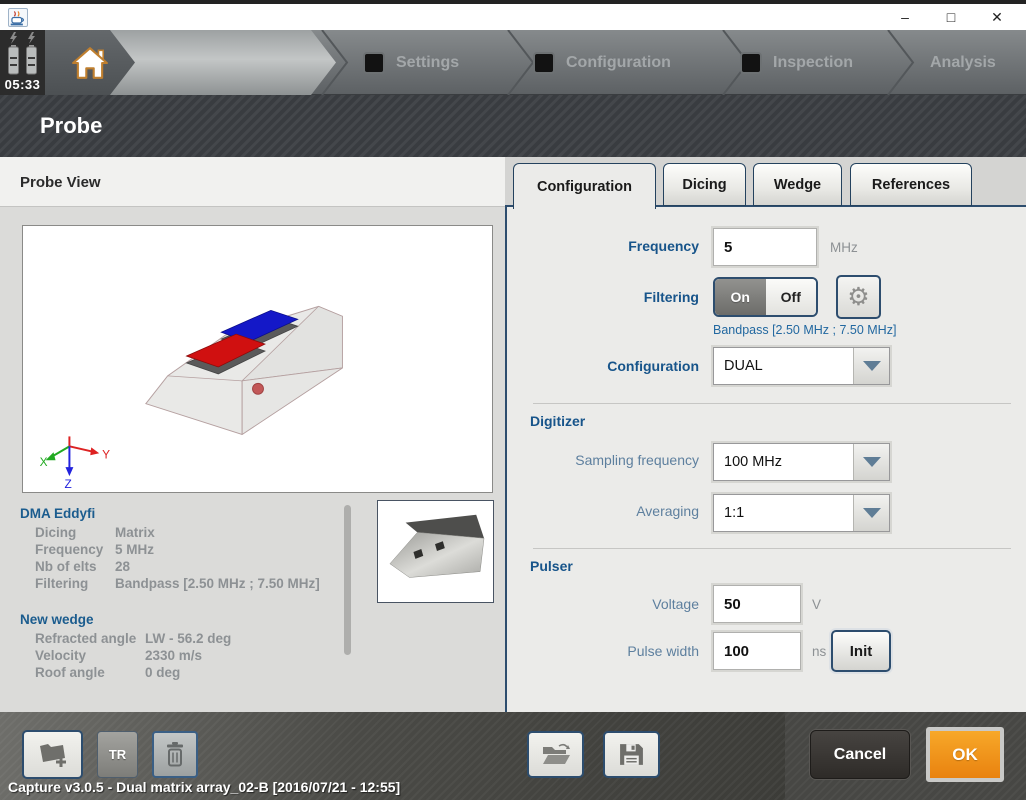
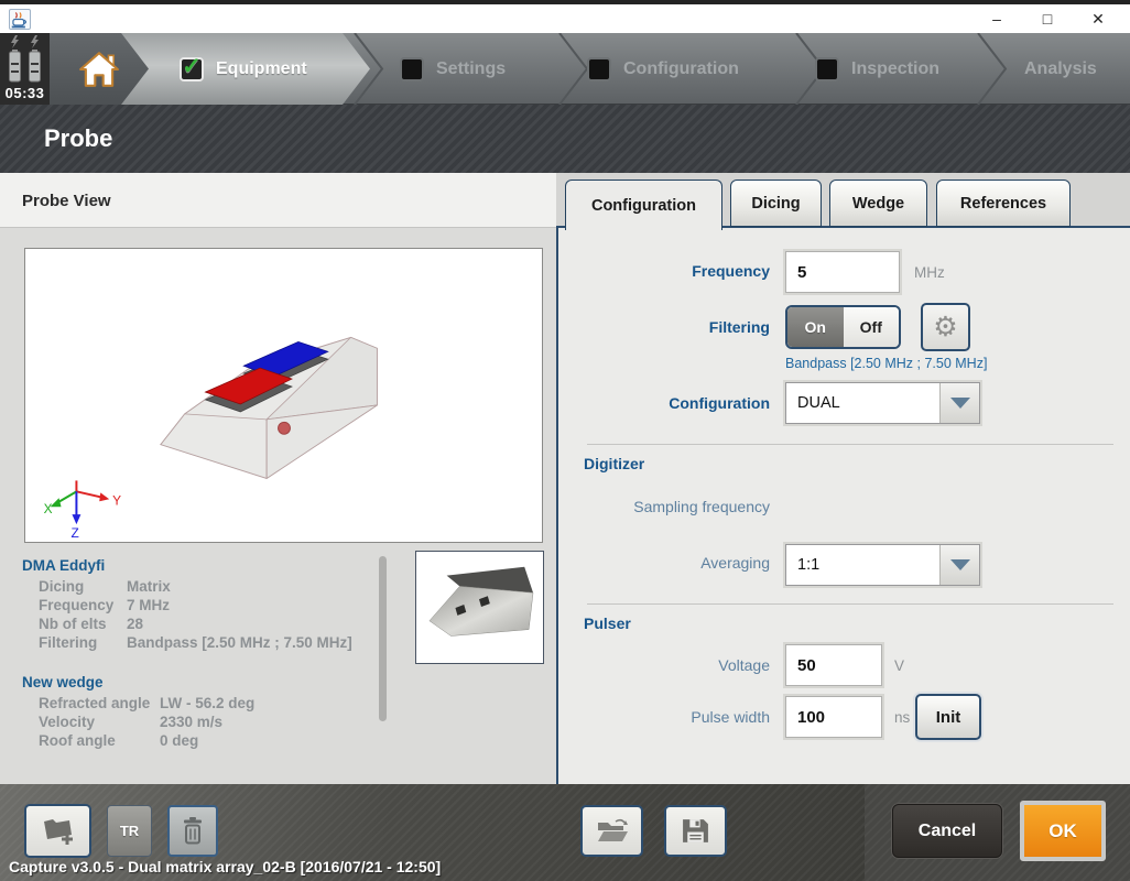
  –
  □
  ✕
  05:33
+ ✓
+ Equipment
  Settings
  Configuration
  Inspection
  Analysis
  Probe
  Probe View
  X
  Y
  Z
  DMA Eddyfi
  Dicing
  Matrix
  Frequency
- 5 MHz
+ 7 MHz
  Nb of elts
  28
  Filtering
  Bandpass [2.50 MHz ; 7.50 MHz]
  New wedge
  Refracted angle
  LW - 56.2 deg
  Velocity
  2330 m/s
  Roof angle
  0 deg
  Configuration
  Dicing
  Wedge
  References
  Frequency
  5
  MHz
  Filtering
  On
  Off
  ⚙
  Bandpass [2.50 MHz ; 7.50 MHz]
  Configuration
  DUAL
  Digitizer
  Sampling frequency
- 100 MHz
  Averaging
  1:1
  Pulser
  Voltage
  50
  V
  Pulse width
  100
  ns
  Init
  TR
  Cancel
  OK
- Capture v3.0.5 - Dual matrix array_02-B [2016/07/21 - 12:55]
+ Capture v3.0.5 - Dual matrix array_02-B [2016/07/21 - 12:50]
